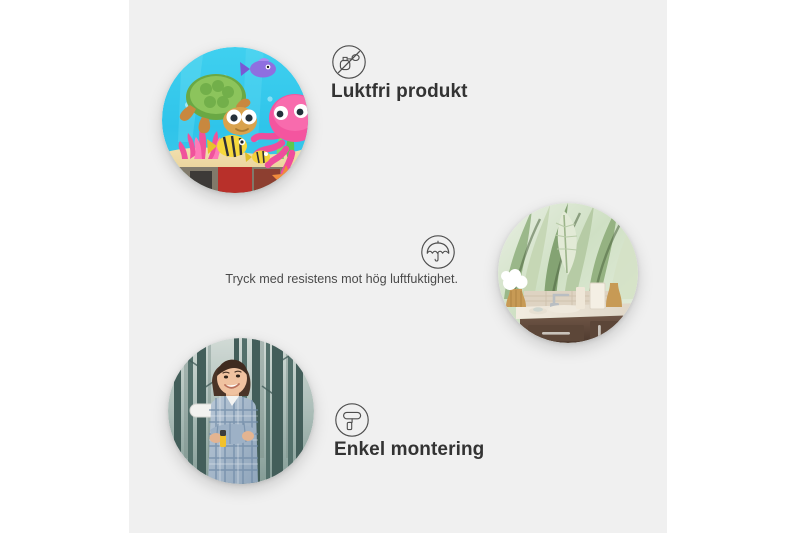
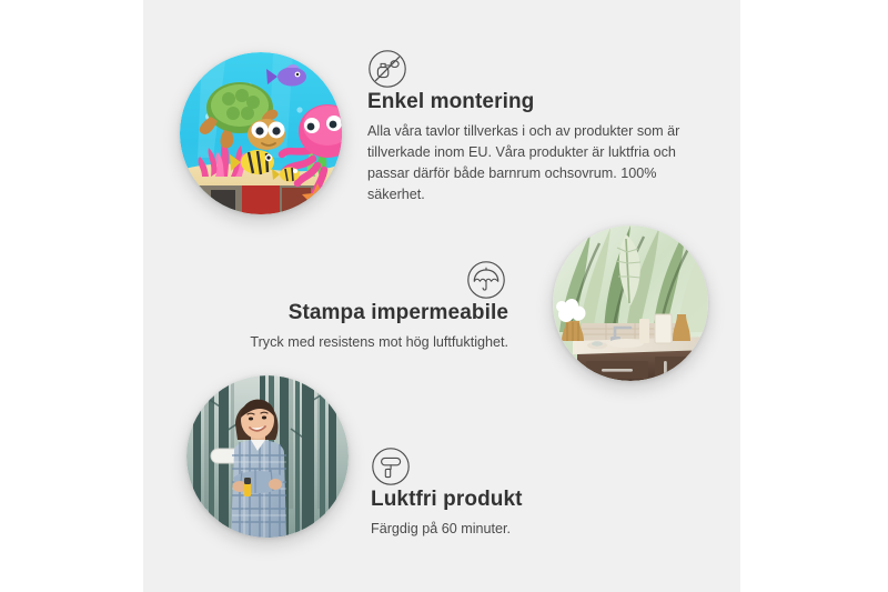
- Luktfri produkt
+ Enkel montering
+ Alla våra tavlor tillverkas i och av produkter som är tillverkade inom EU. Våra produkter är luktfria och passar därför både barnrum ochsovrum. 100% säkerhet.
+ Stampa impermeabile
  Tryck med resistens mot hög luftfuktighet.
- Enkel montering
+ Luktfri produkt
+ Färgdig på 60 minuter.
